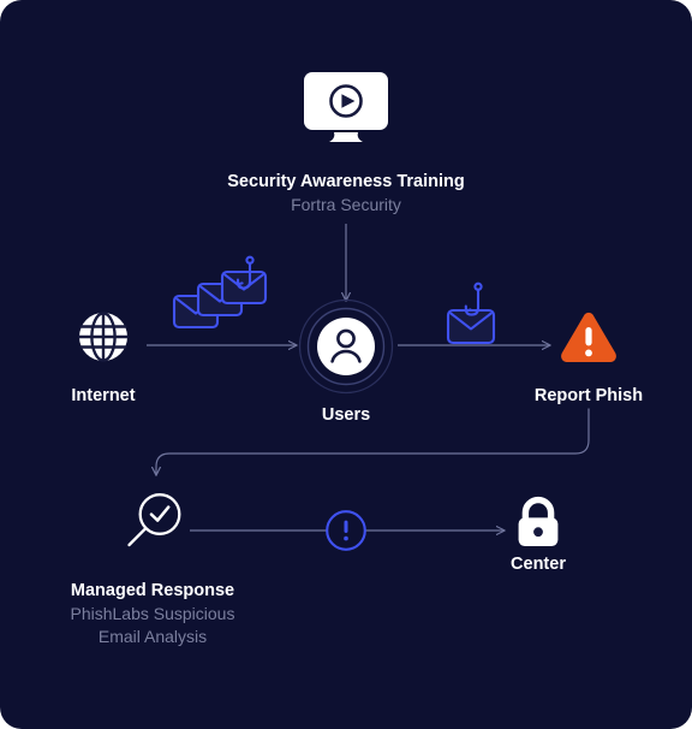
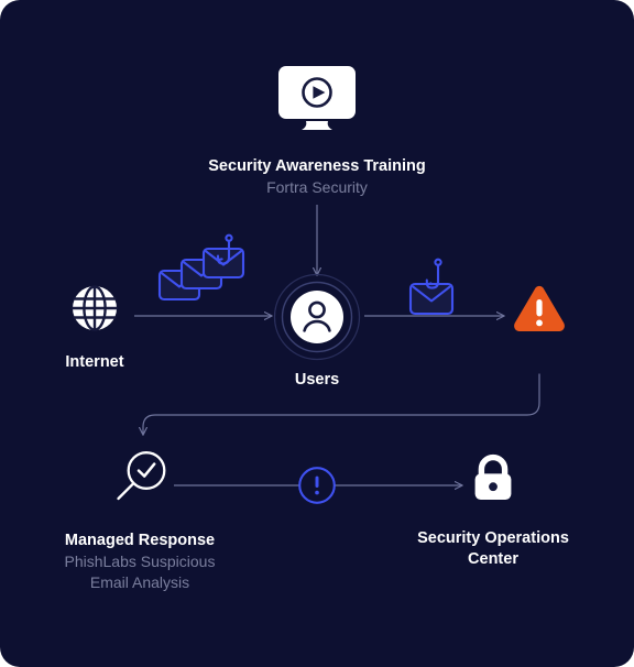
  Security Awareness Training
  Fortra Security
  Internet
  Users
- Report Phish
  Managed Response
  PhishLabs Suspicious
  Email Analysis
+ Security Operations
  Center
